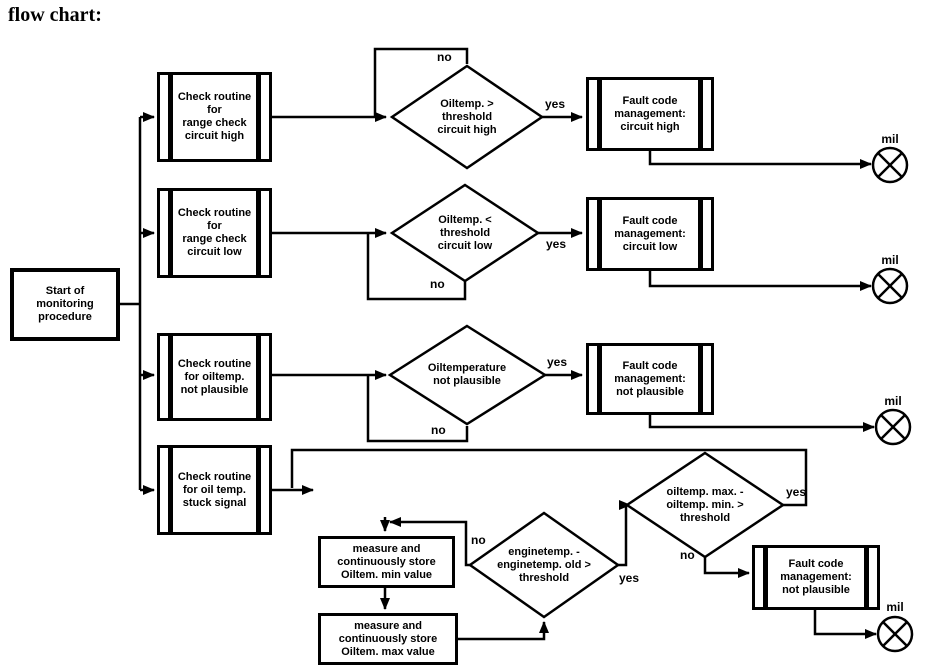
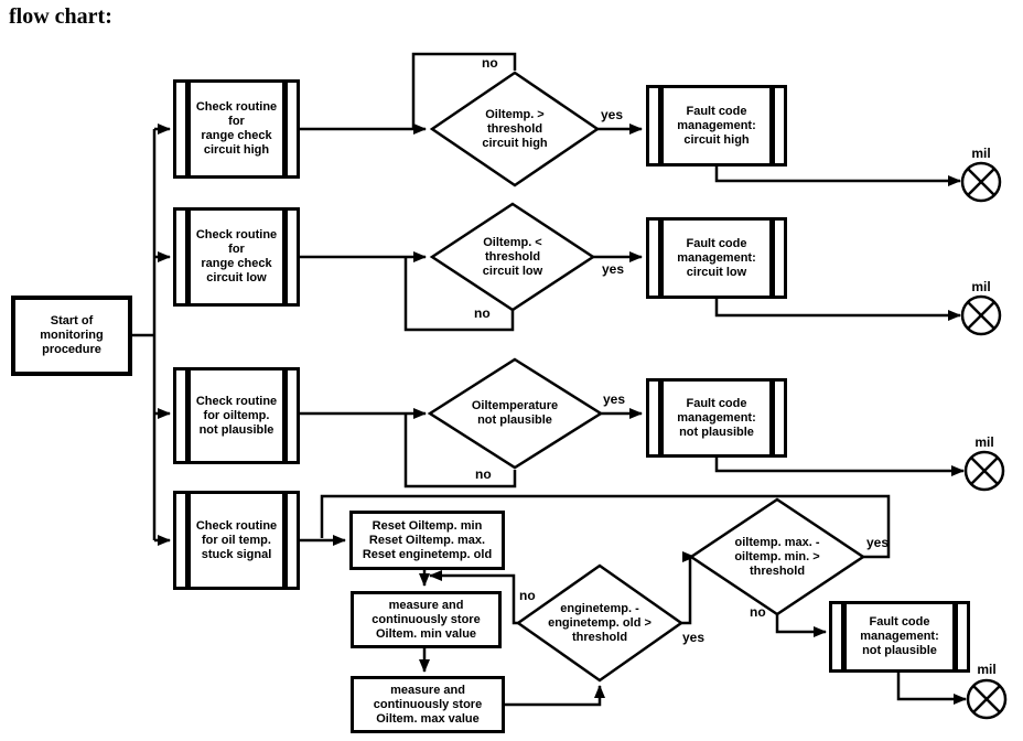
  flow chart:
  Start of monitoring
  procedure
  Check routine
  for
  range check
  circuit high
  Check routine
  for
  range check
  circuit low
  Check routine
  for oiltemp.
  not plausible
  Check routine
  for oil temp.
  stuck signal
  Fault code
  management:
  circuit high
  Fault code
  management:
  circuit low
  Fault code
  management:
  not plausible
  Fault code
  management:
  not plausible
+ Reset Oiltemp. min
+ Reset Oiltemp. max.
+ Reset enginetemp. old
  measure and
  continuously store
  Oiltem. min value
  measure and
  continuously store
  Oiltem. max value
  Oiltemp. >
  threshold
  circuit high
  Oiltemp. <
  threshold
  circuit low
  Oiltemperature
  not plausible
  enginetemp. -
  enginetemp. old >
  threshold
  oiltemp. max. -
  oiltemp. min. >
  threshold
  yes
  yes
  yes
  yes
  yes
  no
  no
  no
  no
  no
  mil
  mil
  mil
  mil
